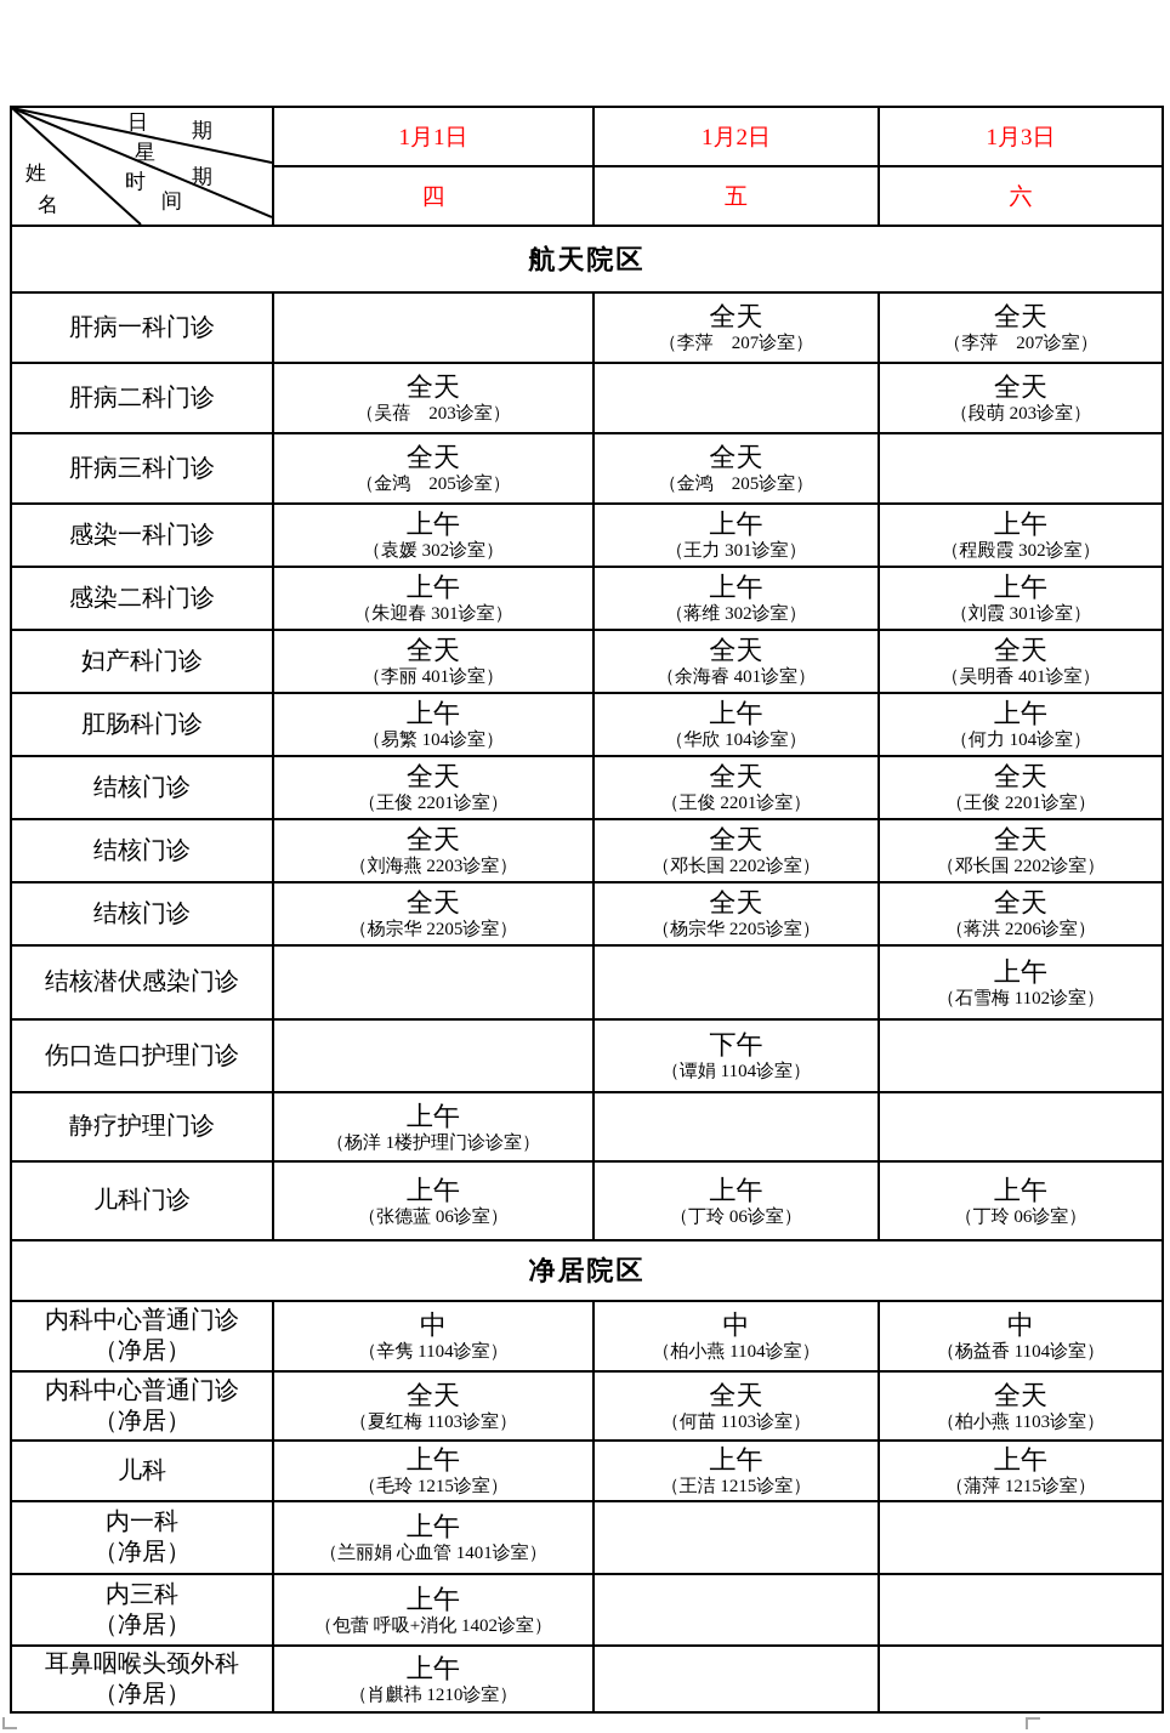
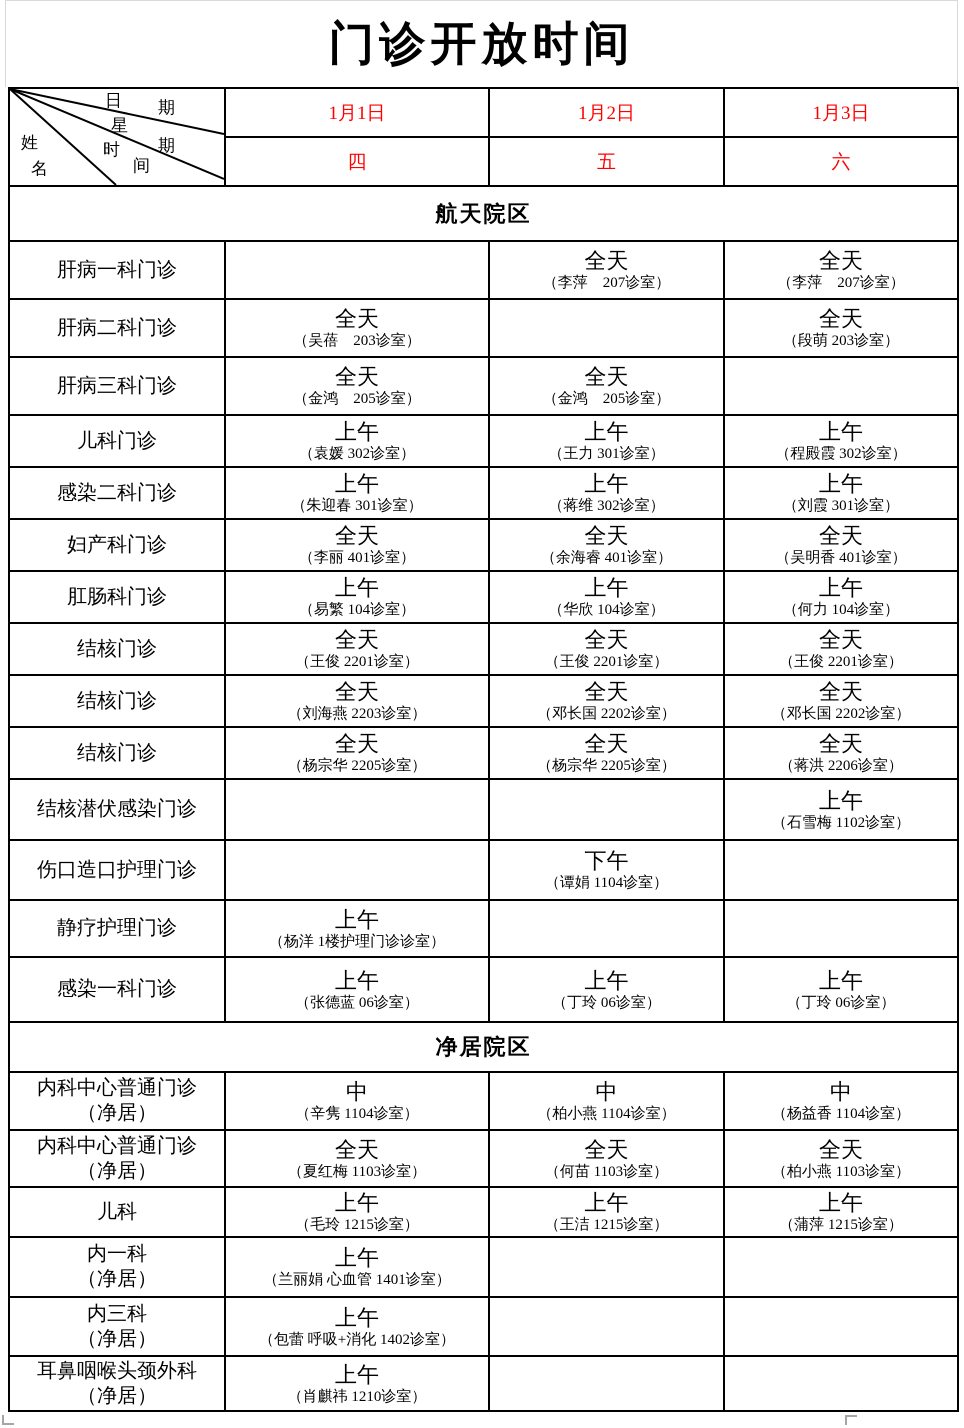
+ 门诊开放时间
  日 期 星 姓 时 期 名 间	1月1日	1月2日	1月3日
  四	五	六
  航天院区
  肝病一科门诊		全天（李萍 207诊室）	全天（李萍 207诊室）
  肝病二科门诊	全天（吴蓓 203诊室）		全天（段萌 203诊室）
  肝病三科门诊	全天（金鸿 205诊室）	全天（金鸿 205诊室）
- 感染一科门诊	上午（袁媛 302诊室）	上午（王力 301诊室）	上午（程殿霞 302诊室）
+ 儿科门诊	上午（袁媛 302诊室）	上午（王力 301诊室）	上午（程殿霞 302诊室）
  感染二科门诊	上午（朱迎春 301诊室）	上午（蒋维 302诊室）	上午（刘霞 301诊室）
  妇产科门诊	全天（李丽 401诊室）	全天（余海睿 401诊室）	全天（吴明香 401诊室）
  肛肠科门诊	上午（易繁 104诊室）	上午（华欣 104诊室）	上午（何力 104诊室）
  结核门诊	全天（王俊 2201诊室）	全天（王俊 2201诊室）	全天（王俊 2201诊室）
  结核门诊	全天（刘海燕 2203诊室）	全天（邓长国 2202诊室）	全天（邓长国 2202诊室）
  结核门诊	全天（杨宗华 2205诊室）	全天（杨宗华 2205诊室）	全天（蒋洪 2206诊室）
  结核潜伏感染门诊			上午（石雪梅 1102诊室）
  伤口造口护理门诊		下午（谭娟 1104诊室）
  静疗护理门诊	上午（杨洋 1楼护理门诊诊室）
- 儿科门诊	上午（张德蓝 06诊室）	上午（丁玲 06诊室）	上午（丁玲 06诊室）
+ 感染一科门诊	上午（张德蓝 06诊室）	上午（丁玲 06诊室）	上午（丁玲 06诊室）
  净居院区
  内科中心普通门诊（净居）	中（辛隽 1104诊室）	中（柏小燕 1104诊室）	中（杨益香 1104诊室）
  内科中心普通门诊（净居）	全天（夏红梅 1103诊室）	全天（何苗 1103诊室）	全天（柏小燕 1103诊室）
  儿科	上午（毛玲 1215诊室）	上午（王洁 1215诊室）	上午（蒲萍 1215诊室）
  内一科（净居）	上午（兰丽娟 心血管 1401诊室）
  内三科（净居）	上午（包蕾 呼吸+消化 1402诊室）
  耳鼻咽喉头颈外科（净居）	上午（肖麒祎 1210诊室）
